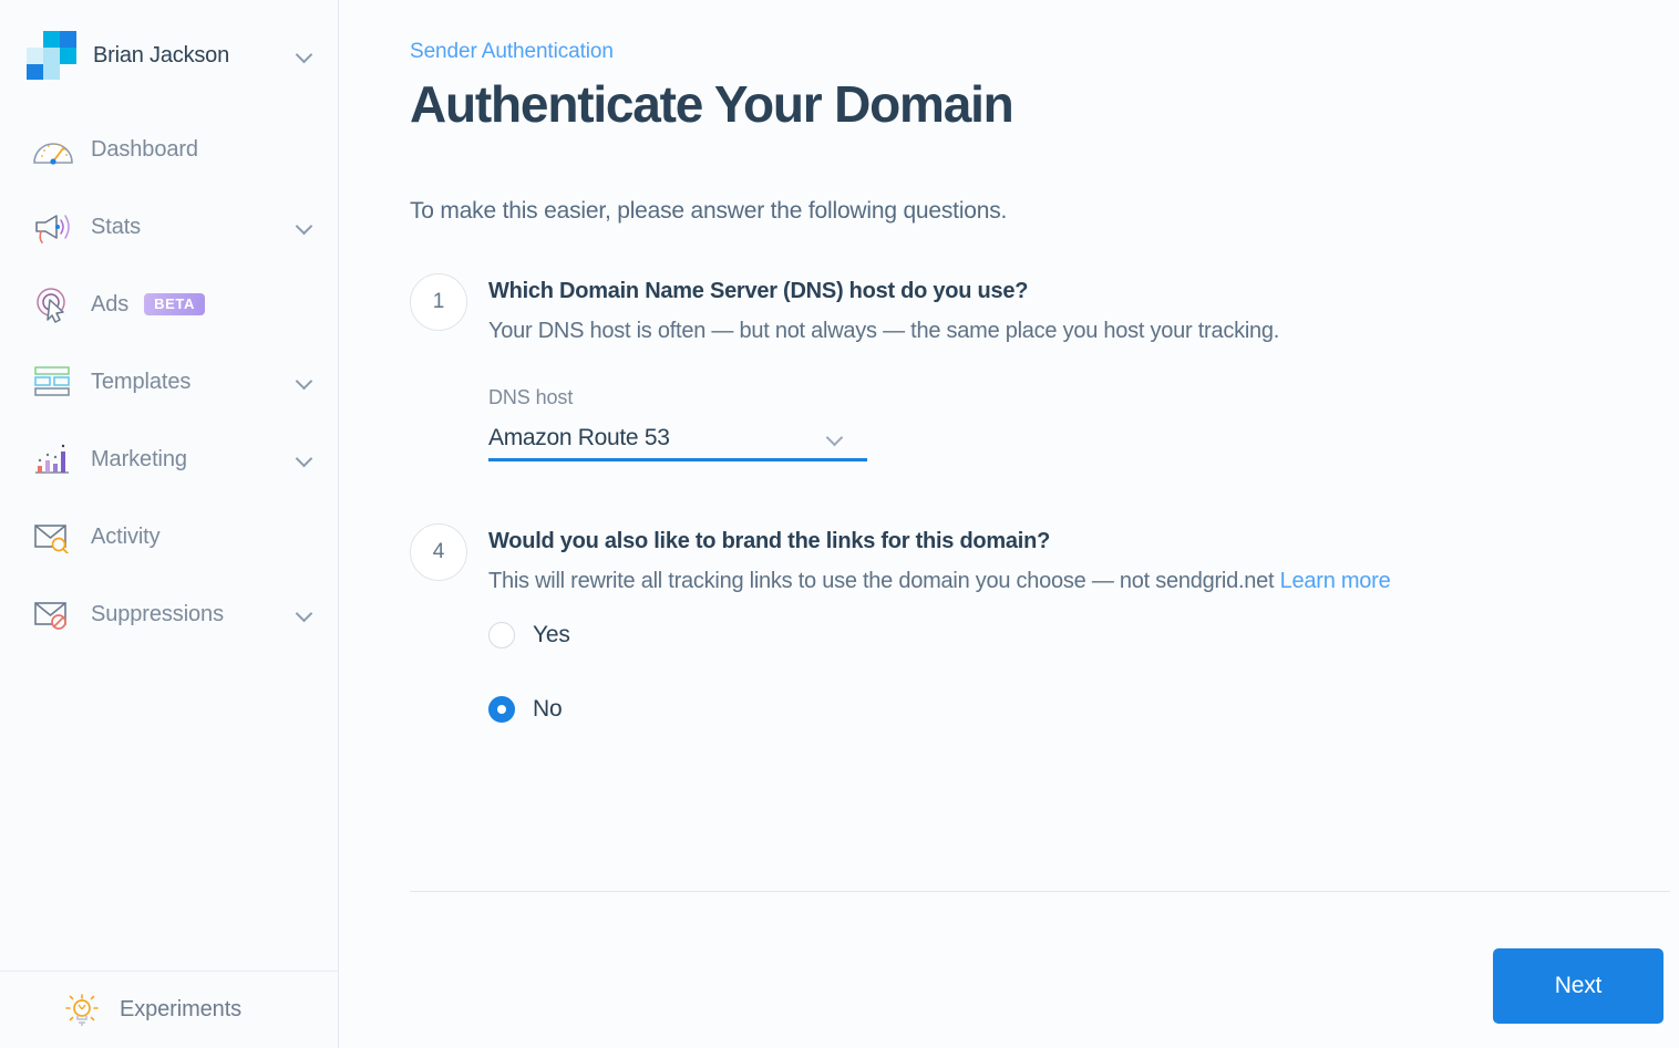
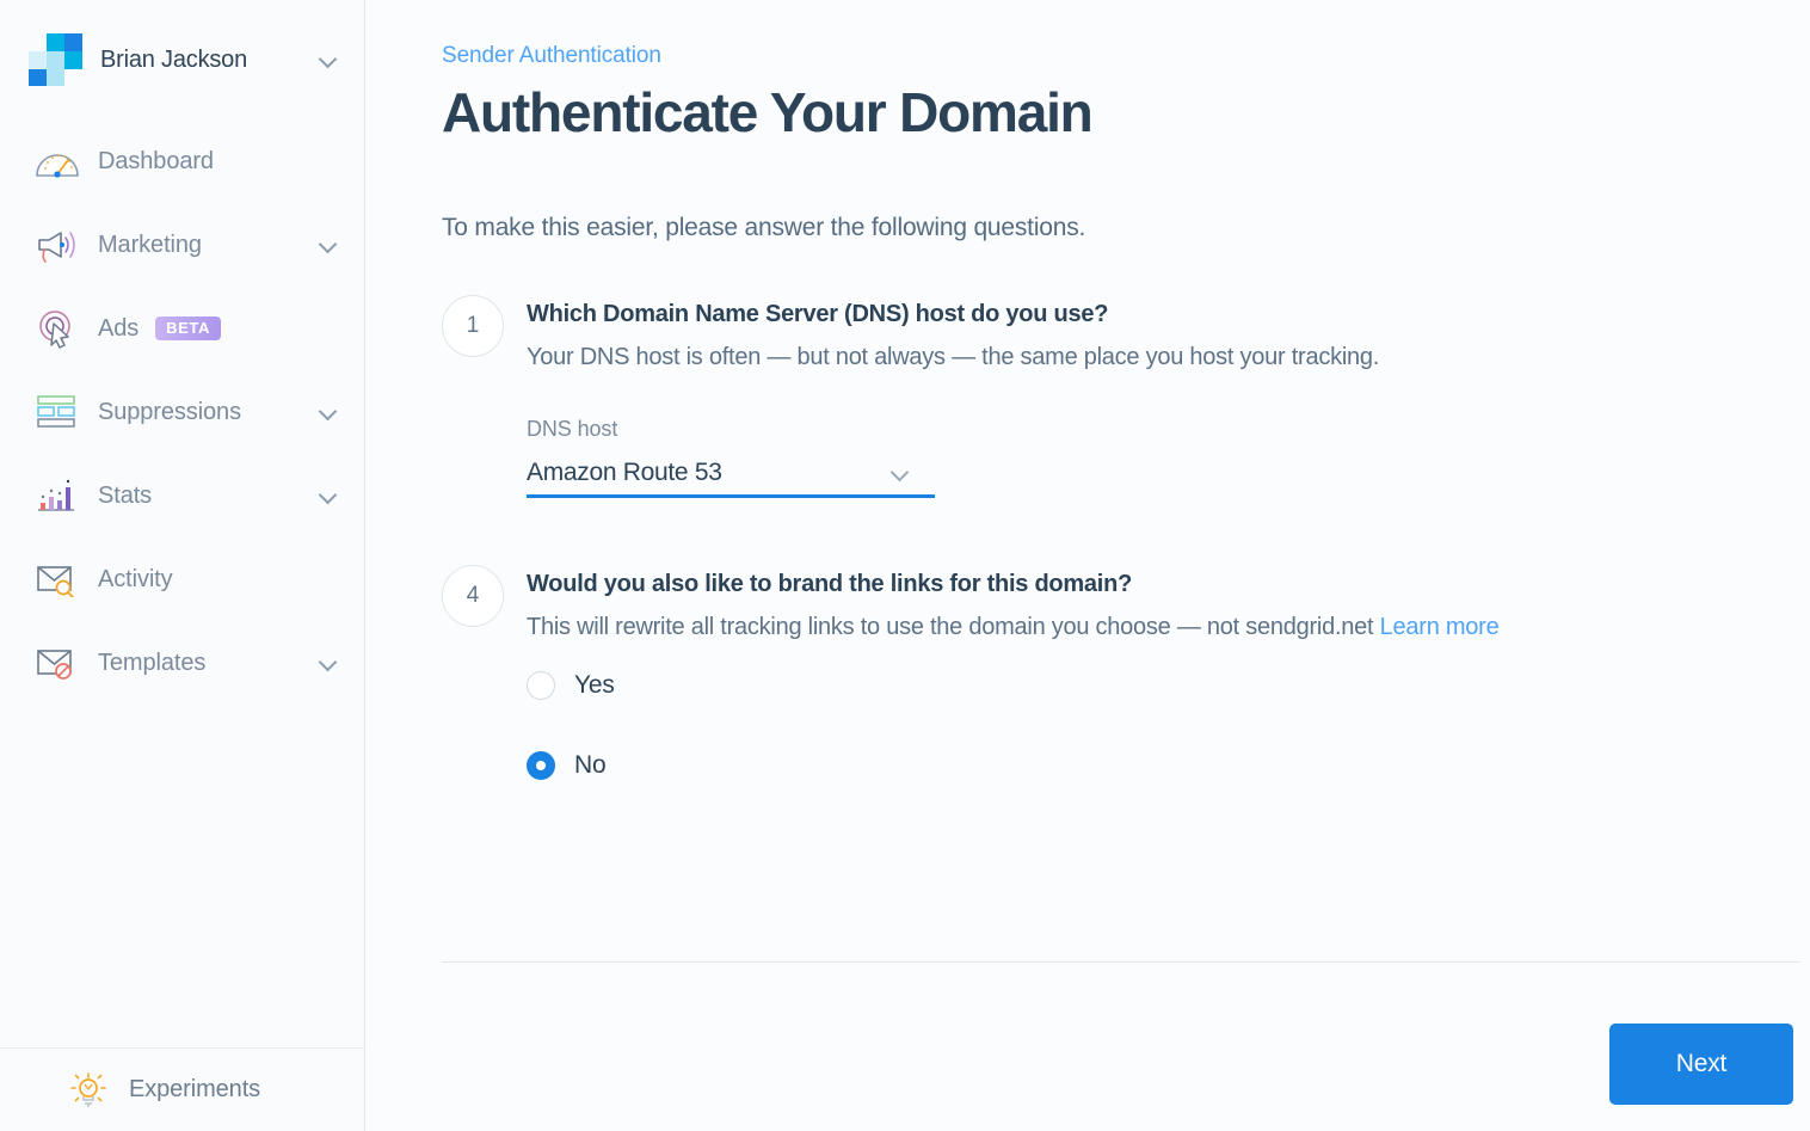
  Brian Jackson
  Dashboard
- Stats
+ Marketing
  Ads
  BETA
- Templates
+ Suppressions
- Marketing
+ Stats
  Activity
- Suppressions
+ Templates
  Experiments
  Sender Authentication
  Authenticate Your Domain
  To make this easier, please answer the following questions.
  1
  Which Domain Name Server (DNS) host do you use?
  Your DNS host is often — but not always — the same place you host your tracking.
  DNS host
  Amazon Route 53
  4
  Would you also like to brand the links for this domain?
  This will rewrite all tracking links to use the domain you choose — not sendgrid.net Learn more
  Yes
  No
  Next
